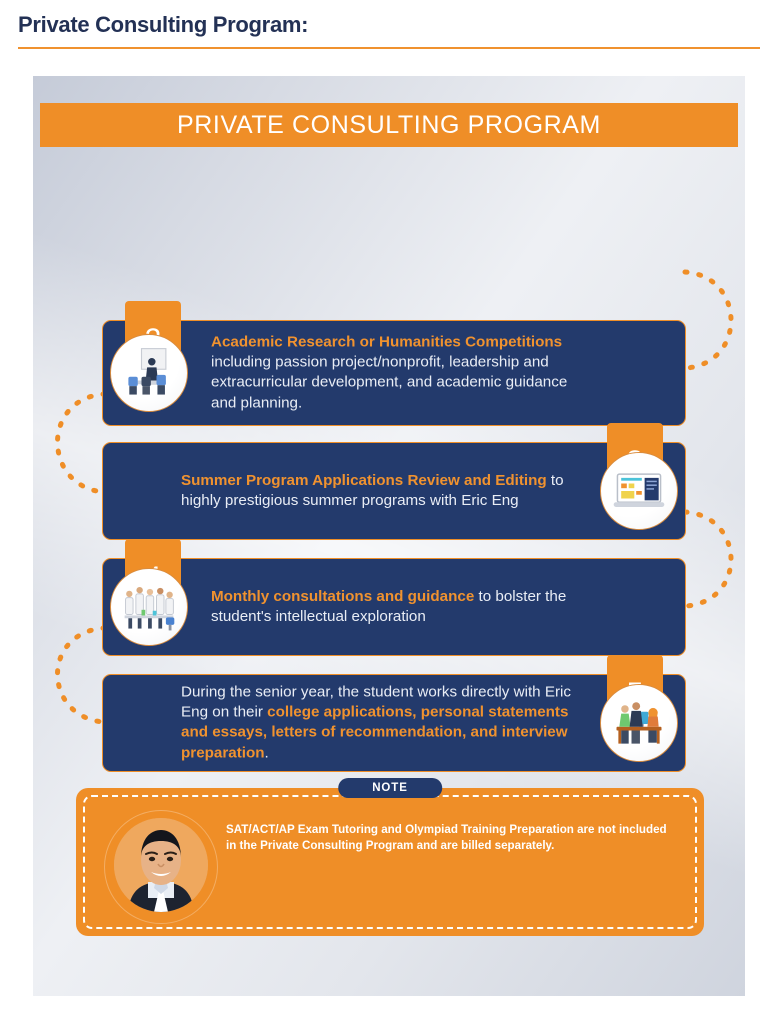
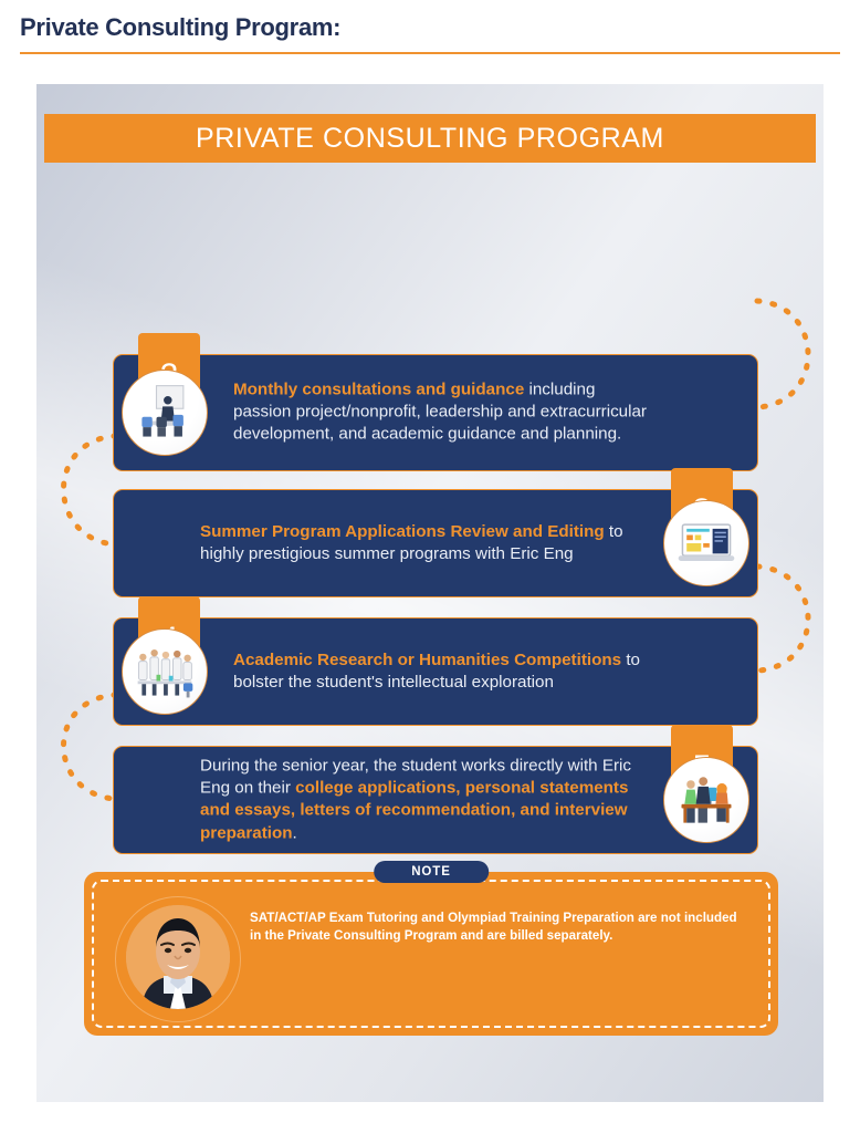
  Private Consulting Program:
  PRIVATE CONSULTING PROGRAM
- Academic Research or Humanities Competitions including passion project/nonprofit, leadership and extracurricular development, and academic guidance and planning.
+ Monthly consultations and guidance including passion project/nonprofit, leadership and extracurricular development, and academic guidance and planning.
  Summer Program Applications Review and Editing to highly prestigious summer programs with Eric Eng
- Monthly consultations and guidance to bolster the student's intellectual exploration
+ Academic Research or Humanities Competitions to bolster the student's intellectual exploration
  During the senior year, the student works directly with Eric Eng on their college applications, personal statements and essays, letters of recommendation, and interview preparation.
  NOTE
  SAT/ACT/AP Exam Tutoring and Olympiad Training Preparation are not included in the Private Consulting Program and are billed separately.
